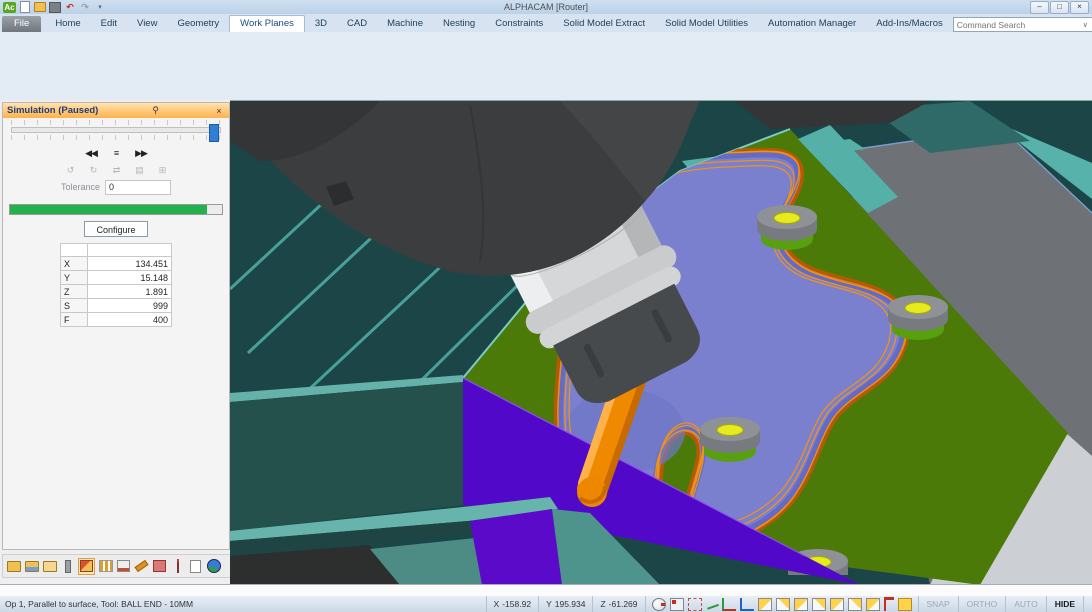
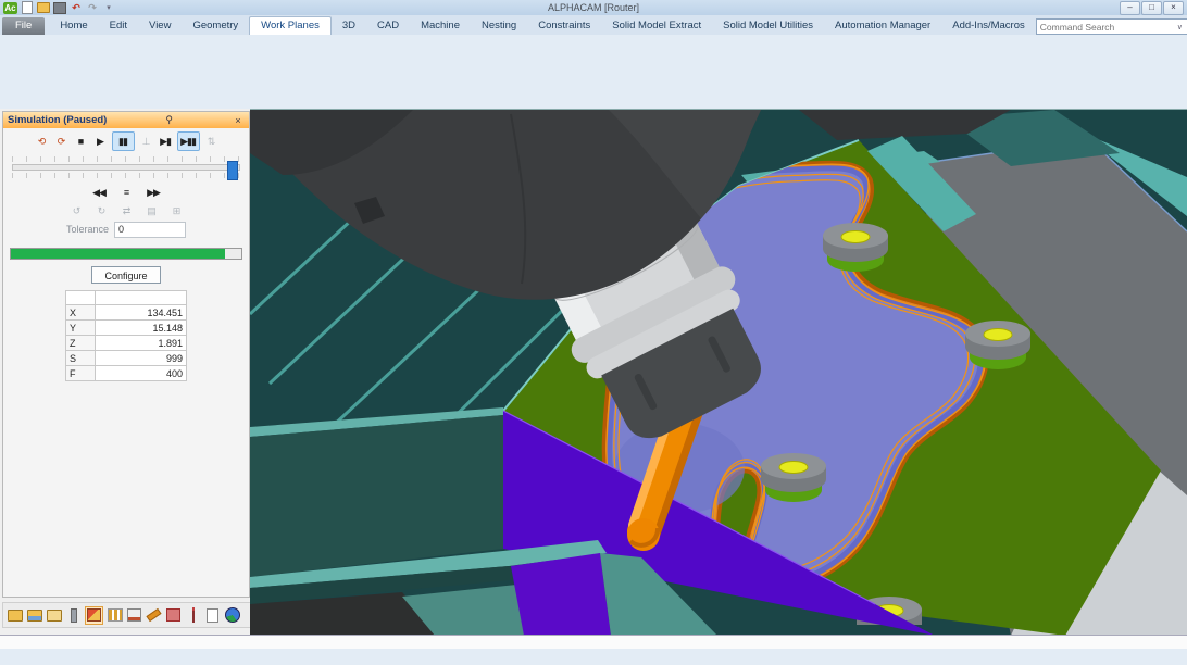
  Ac
  ↶
  ↷
  ALPHACAM [Router]
  –
  □
  ×
  File
  Home
  Edit
  View
  Geometry
  Work Planes
  3D
  CAD
  Machine
  Nesting
  Constraints
  Solid Model Extract
  Solid Model Utilities
  Automation Manager
  Add-Ins/Macros
  Command Search
  Simulation (Paused)
  ⚲
  ×
+ ⟲
+ ⟳
+ ■
+ ▶
+ ▮▮
+ ⊥
+ ▶▮
+ ▶▮▮
+ ⇅
  ◀◀
  ≡
  ▶▶
  ↺
  ↻
  ⇄
  ▤
  ⊞
  Tolerance
  0
  Configure
  X	134.451
  Y	15.148
  Z	1.891
  S	999
  F	400
- Op 1, Parallel to surface, Tool: BALL END - 10MM
- X
- -158.92
- Y
- 195.934
- Z
- -61.269
- SNAP
- ORTHO
- AUTO
- HIDE
